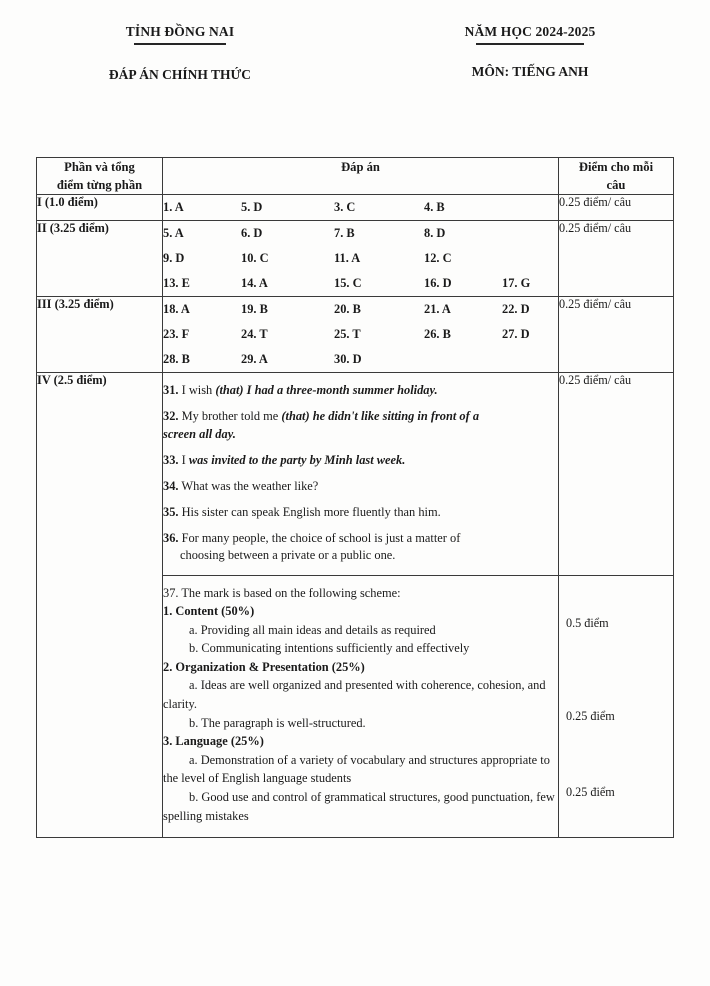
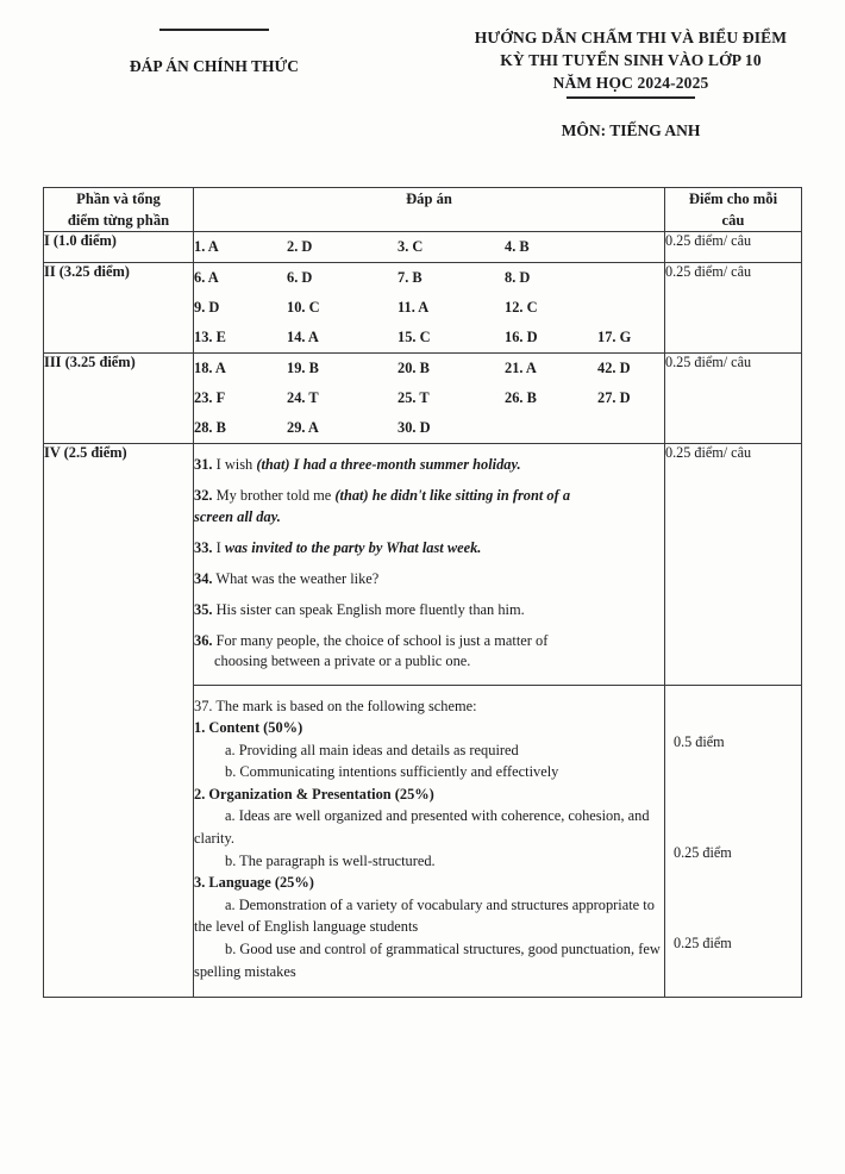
- TỈNH ĐỒNG NAI
  ĐÁP ÁN CHÍNH THỨC
+ HƯỚNG DẪN CHẤM THI VÀ BIỂU ĐIỂM
+ KỲ THI TUYỂN SINH VÀO LỚP 10
  NĂM HỌC 2024-2025
  MÔN: TIẾNG ANH
  Phần và tổng điểm từng phần	Đáp án	Điểm cho mỗi câu
- I (1.0 điểm)	1. A 5. D 3. C 4. B	0.25 điểm/ câu
+ I (1.0 điểm)	1. A 2. D 3. C 4. B	0.25 điểm/ câu
- II (3.25 điểm)	5. A 6. D 7. B 8. D 9. D 10. C 11. A 12. C 13. E 14. A 15. C 16. D 17. G	0.25 điểm/ câu
+ II (3.25 điểm)	6. A 6. D 7. B 8. D 9. D 10. C 11. A 12. C 13. E 14. A 15. C 16. D 17. G	0.25 điểm/ câu
- III (3.25 điểm)	18. A 19. B 20. B 21. A 22. D 23. F 24. T 25. T 26. B 27. D 28. B 29. A 30. D	0.25 điểm/ câu
+ III (3.25 điểm)	18. A 19. B 20. B 21. A 42. D 23. F 24. T 25. T 26. B 27. D 28. B 29. A 30. D	0.25 điểm/ câu
- IV (2.5 điểm)	31. I wish (that) I had a three-month summer holiday. 32. My brother told me (that) he didn't like sitting in front of a screen all day. 33. I was invited to the party by Minh last week. 34. What was the weather like? 35. His sister can speak English more fluently than him. 36. For many people, the choice of school is just a matter of choosing between a private or a public one.	0.25 điểm/ câu
+ IV (2.5 điểm)	31. I wish (that) I had a three-month summer holiday. 32. My brother told me (that) he didn't like sitting in front of a screen all day. 33. I was invited to the party by What last week. 34. What was the weather like? 35. His sister can speak English more fluently than him. 36. For many people, the choice of school is just a matter of choosing between a private or a public one.	0.25 điểm/ câu
  37. The mark is based on the following scheme: 1. Content (50%) a. Providing all main ideas and details as required b. Communicating intentions sufficiently and effectively 2. Organization & Presentation (25%) a. Ideas are well organized and presented with coherence, cohesion, and clarity. b. The paragraph is well-structured. 3. Language (25%) a. Demonstration of a variety of vocabulary and structures appropriate to the level of English language students b. Good use and control of grammatical structures, good punctuation, few spelling mistakes	0.5 điểm 0.25 điểm 0.25 điểm
